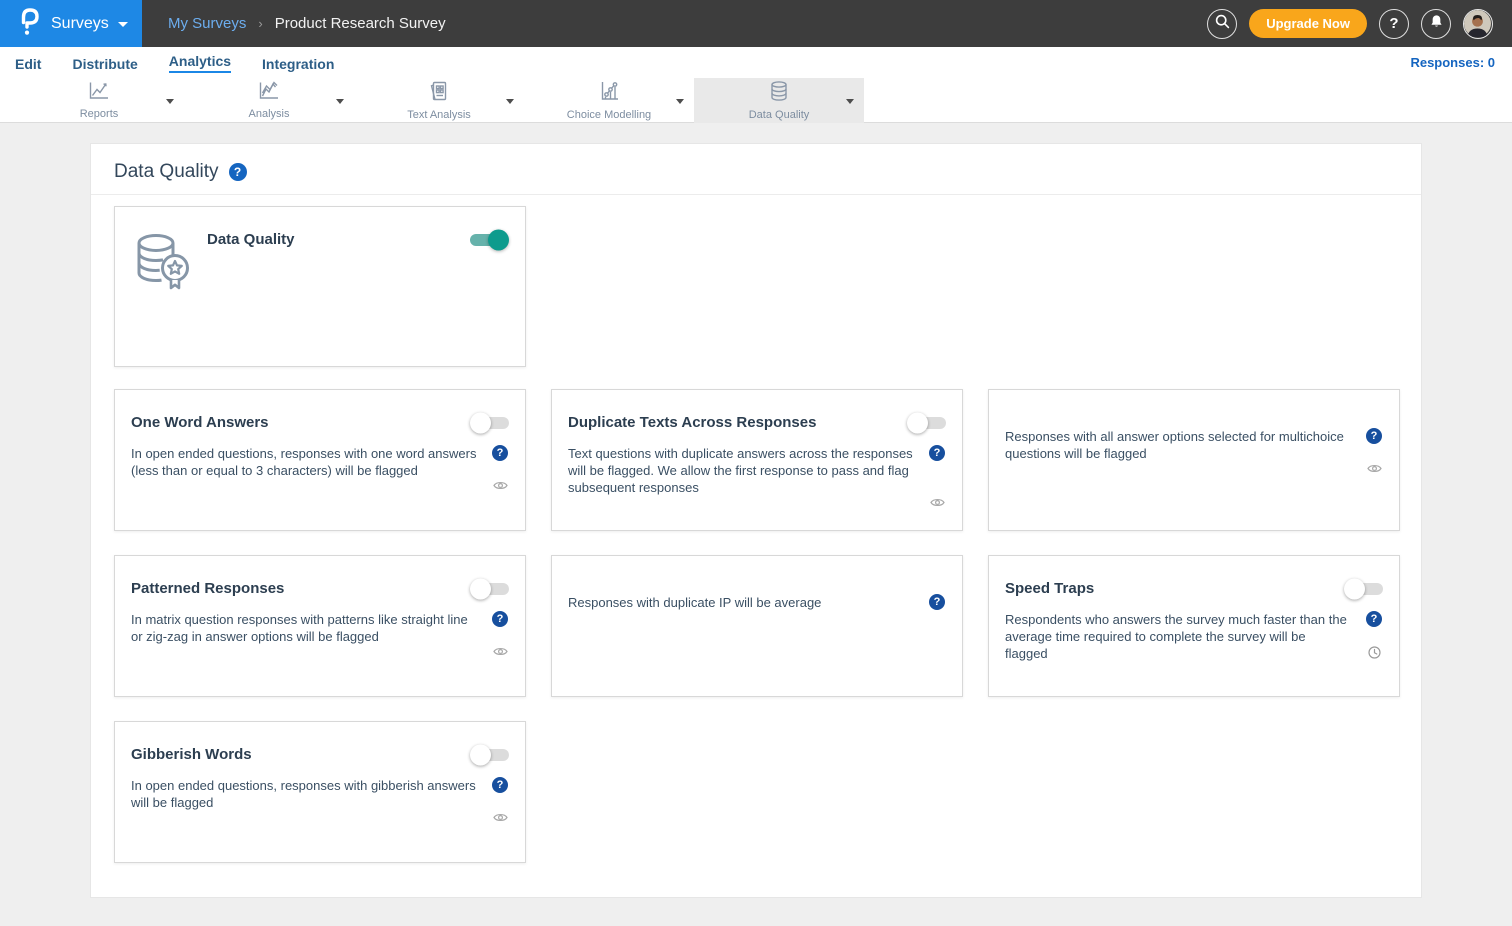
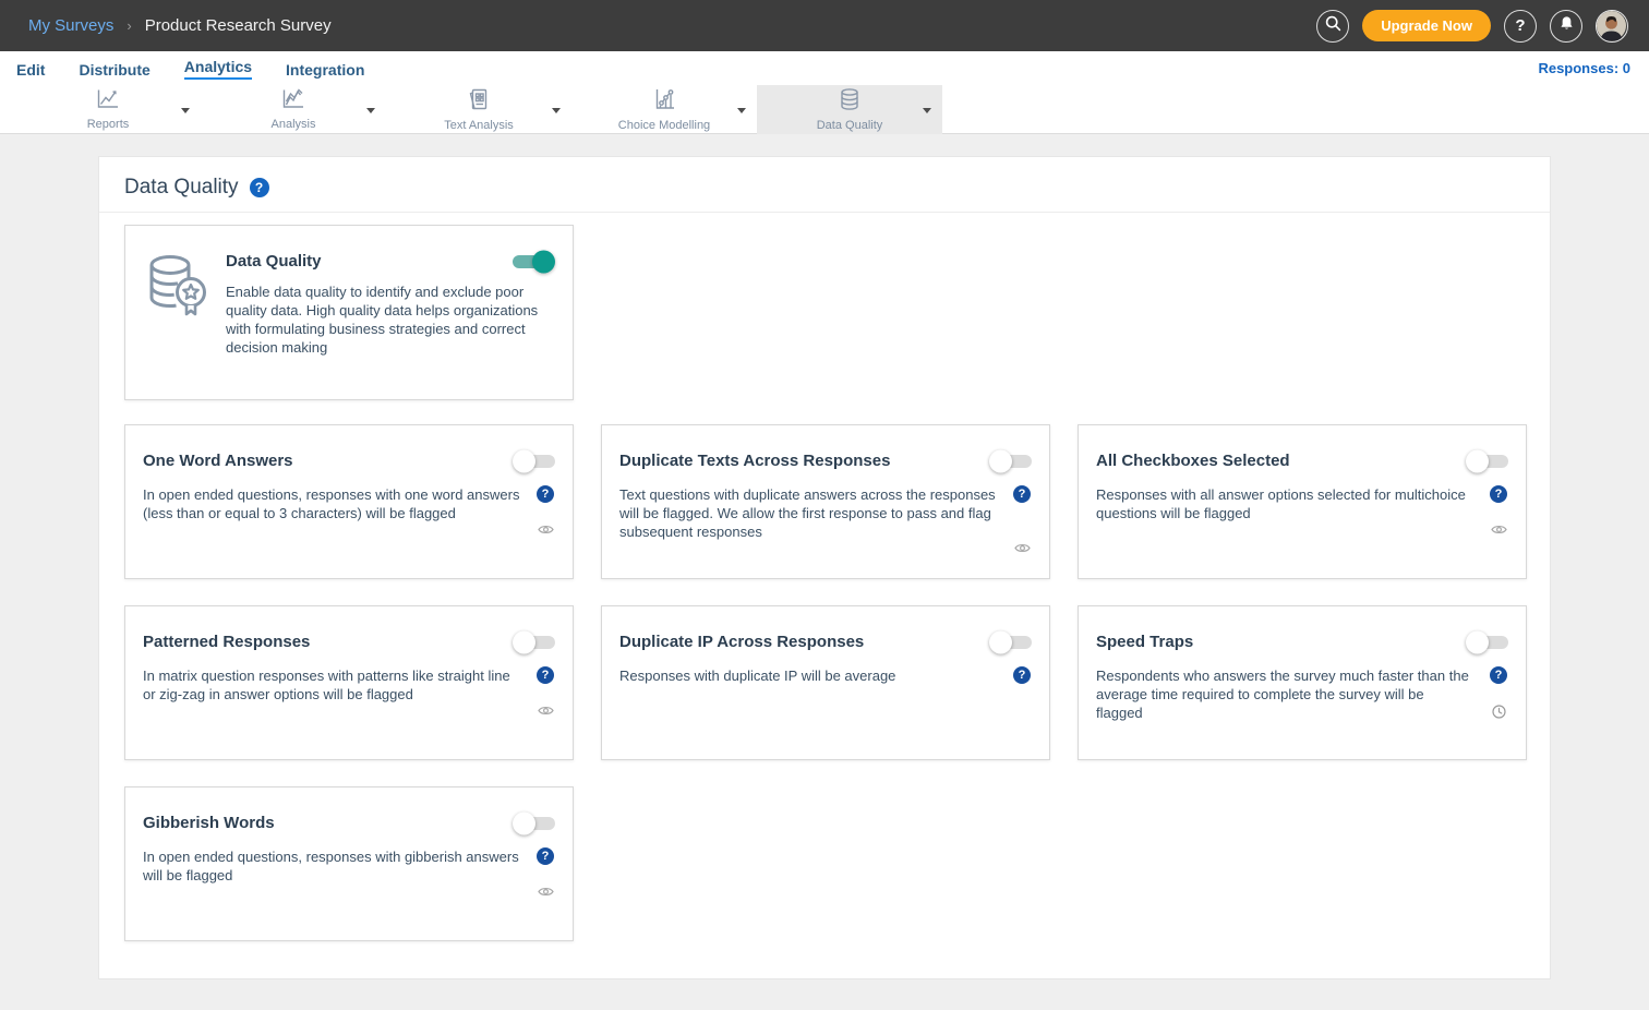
- Surveys
  My Surveys
  ›
  Product Research Survey
  Upgrade Now
  ?
  Edit
  Distribute
  Analytics
  Integration
  Responses: 0
  Reports
  Analysis
  Text Analysis
  Choice Modelling
  Data Quality
  Data Quality
  ?
  Data Quality
+ Enable data quality to identify and exclude poor quality data. High quality data helps organizations with formulating business strategies and correct decision making
  One Word Answers
  In open ended questions, responses with one word answers (less than or equal to 3 characters) will be flagged
  ?
  Duplicate Texts Across Responses
  Text questions with duplicate answers across the responses will be flagged. We allow the first response to pass and flag subsequent responses
  ?
+ All Checkboxes Selected
  Responses with all answer options selected for multichoice questions will be flagged
  ?
  Patterned Responses
  In matrix question responses with patterns like straight line or zig-zag in answer options will be flagged
  ?
+ Duplicate IP Across Responses
  Responses with duplicate IP will be average
  ?
  Speed Traps
  Respondents who answers the survey much faster than the average time required to complete the survey will be flagged
  ?
  Gibberish Words
  In open ended questions, responses with gibberish answers will be flagged
  ?
